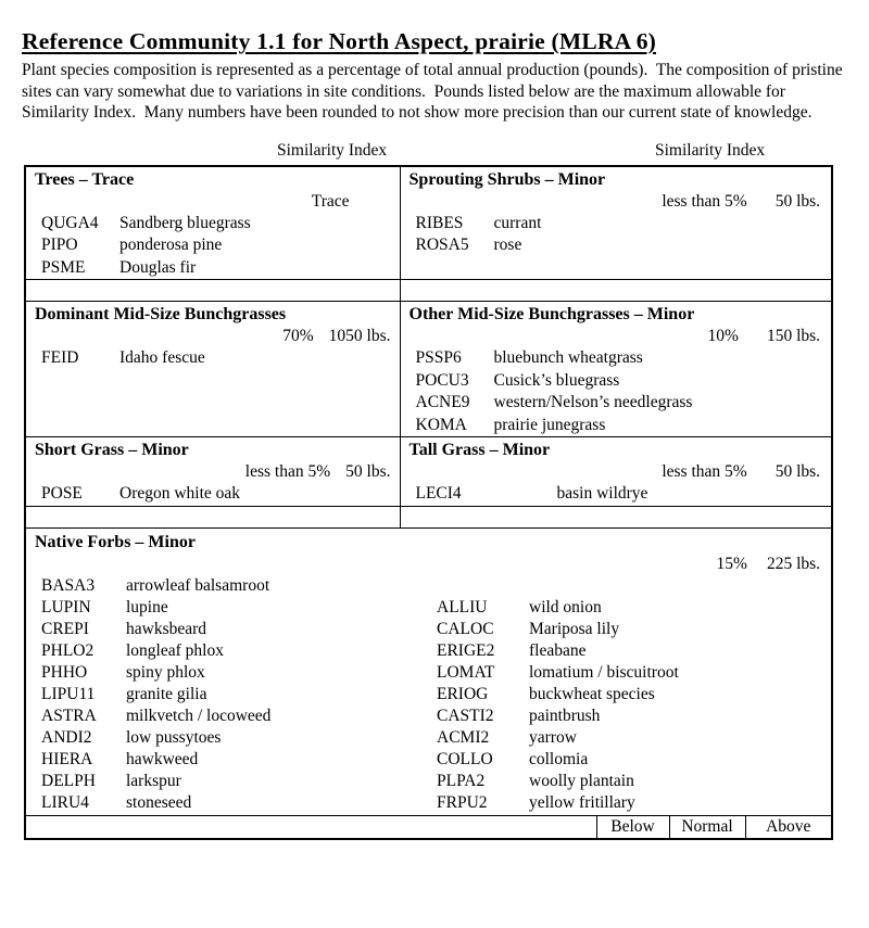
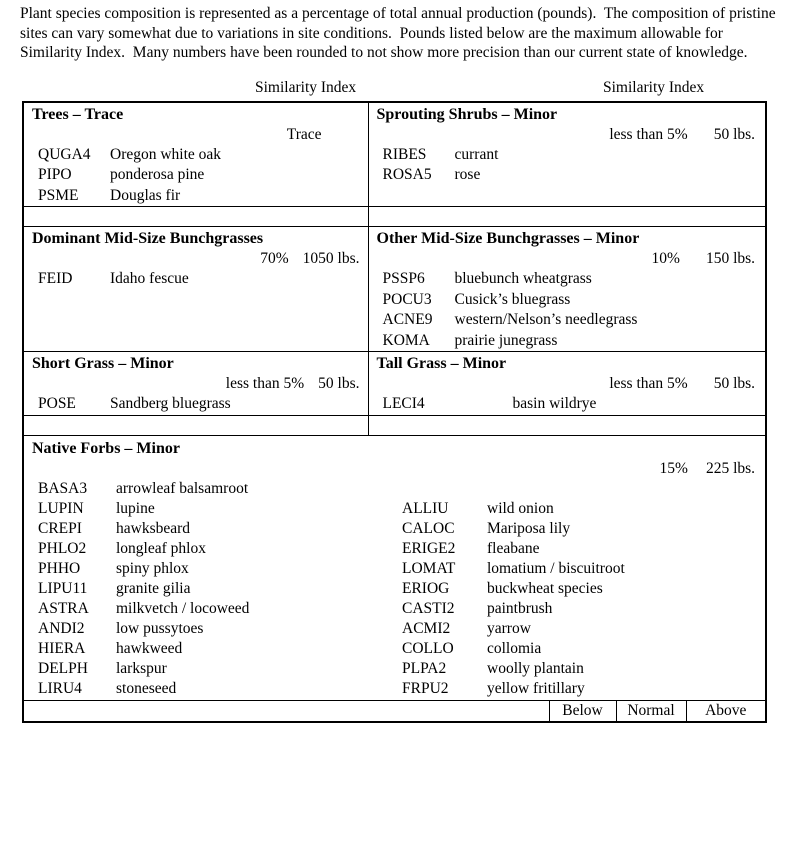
- Reference Community 1.1 for North Aspect, prairie (MLRA 6)
  Plant species composition is represented as a percentage of total annual production (pounds). The composition of pristine sites can vary somewhat due to variations in site conditions. Pounds listed below are the maximum allowable for Similarity Index. Many numbers have been rounded to not show more precision than our current state of knowledge.
  Similarity Index
  Similarity Index
- Trees – TraceTraceQUGA4 Sandberg bluegrassPIPO ponderosa pinePSME Douglas fir	Sprouting Shrubs – Minorless than 5% 50 lbs.RIBES currantROSA5 rose
+ Trees – TraceTraceQUGA4 Oregon white oakPIPO ponderosa pinePSME Douglas fir	Sprouting Shrubs – Minorless than 5% 50 lbs.RIBES currantROSA5 rose
  Dominant Mid-Size Bunchgrasses70% 1050 lbs.FEID Idaho fescue	Other Mid-Size Bunchgrasses – Minor10% 150 lbs.PSSP6 bluebunch wheatgrassPOCU3 Cusick’s bluegrassACNE9 western/Nelson’s needlegrassKOMA prairie junegrass
- Short Grass – Minorless than 5% 50 lbs.POSE Oregon white oak	Tall Grass – Minorless than 5% 50 lbs.LECI4 basin wildrye
+ Short Grass – Minorless than 5% 50 lbs.POSE Sandberg bluegrass	Tall Grass – Minorless than 5% 50 lbs.LECI4 basin wildrye
  Native Forbs – Minor15% 225 lbs.BASA3 arrowleaf balsamrootLUPIN lupine ALLIU wild onionCREPI hawksbeard CALOC Mariposa lilyPHLO2 longleaf phlox ERIGE2 fleabanePHHO spiny phlox LOMAT lomatium / biscuitrootLIPU11 granite gilia ERIOG buckwheat speciesASTRA milkvetch / locoweed CASTI2 paintbrushANDI2 low pussytoes ACMI2 yarrowHIERA hawkweed COLLO collomiaDELPH larkspur PLPA2 woolly plantainLIRU4 stoneseed FRPU2 yellow fritillary
  	Below	Normal	Above
